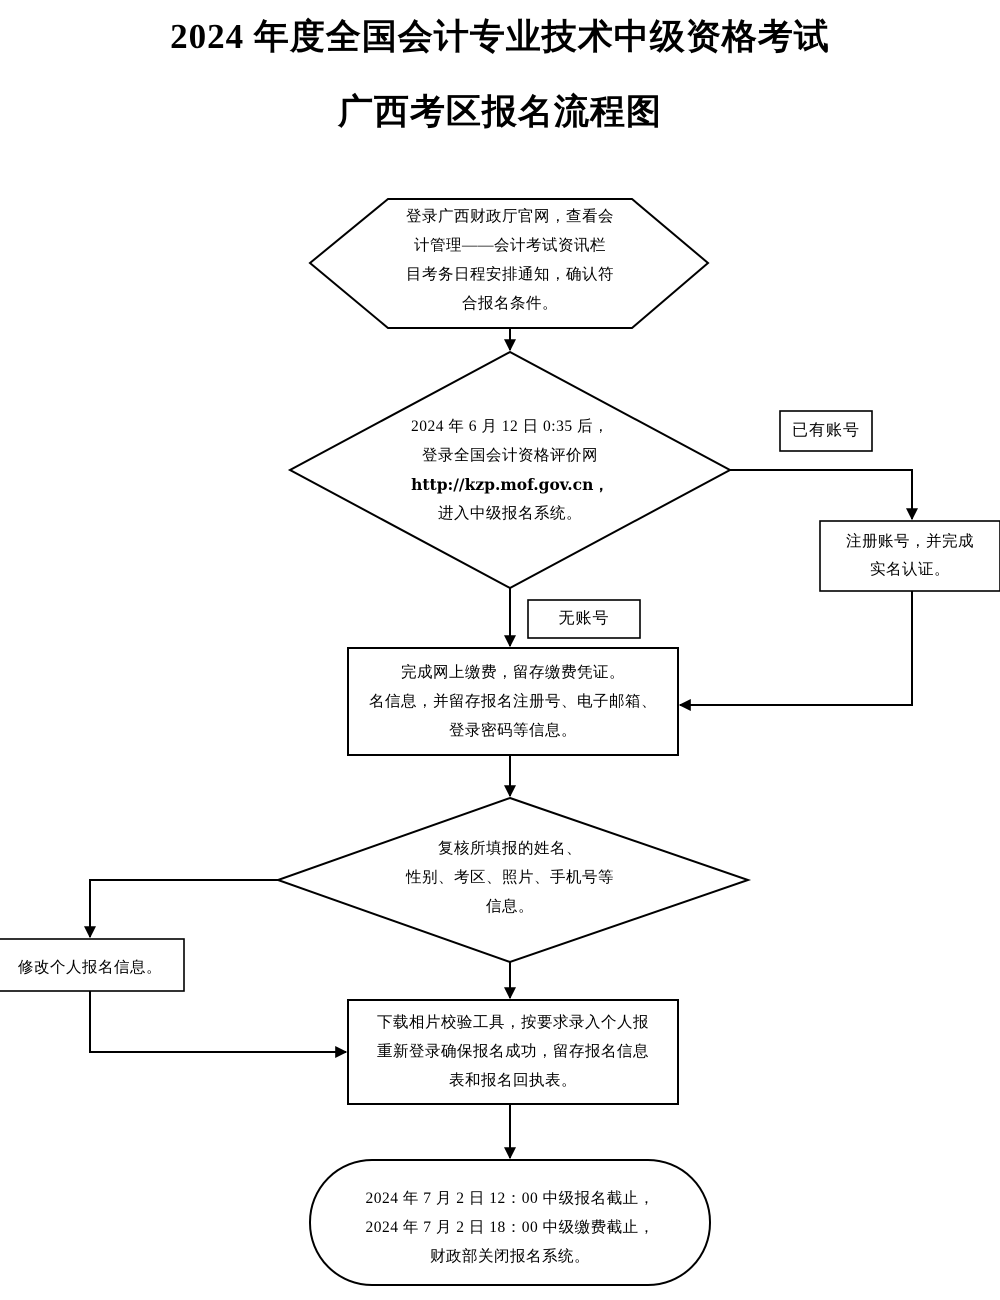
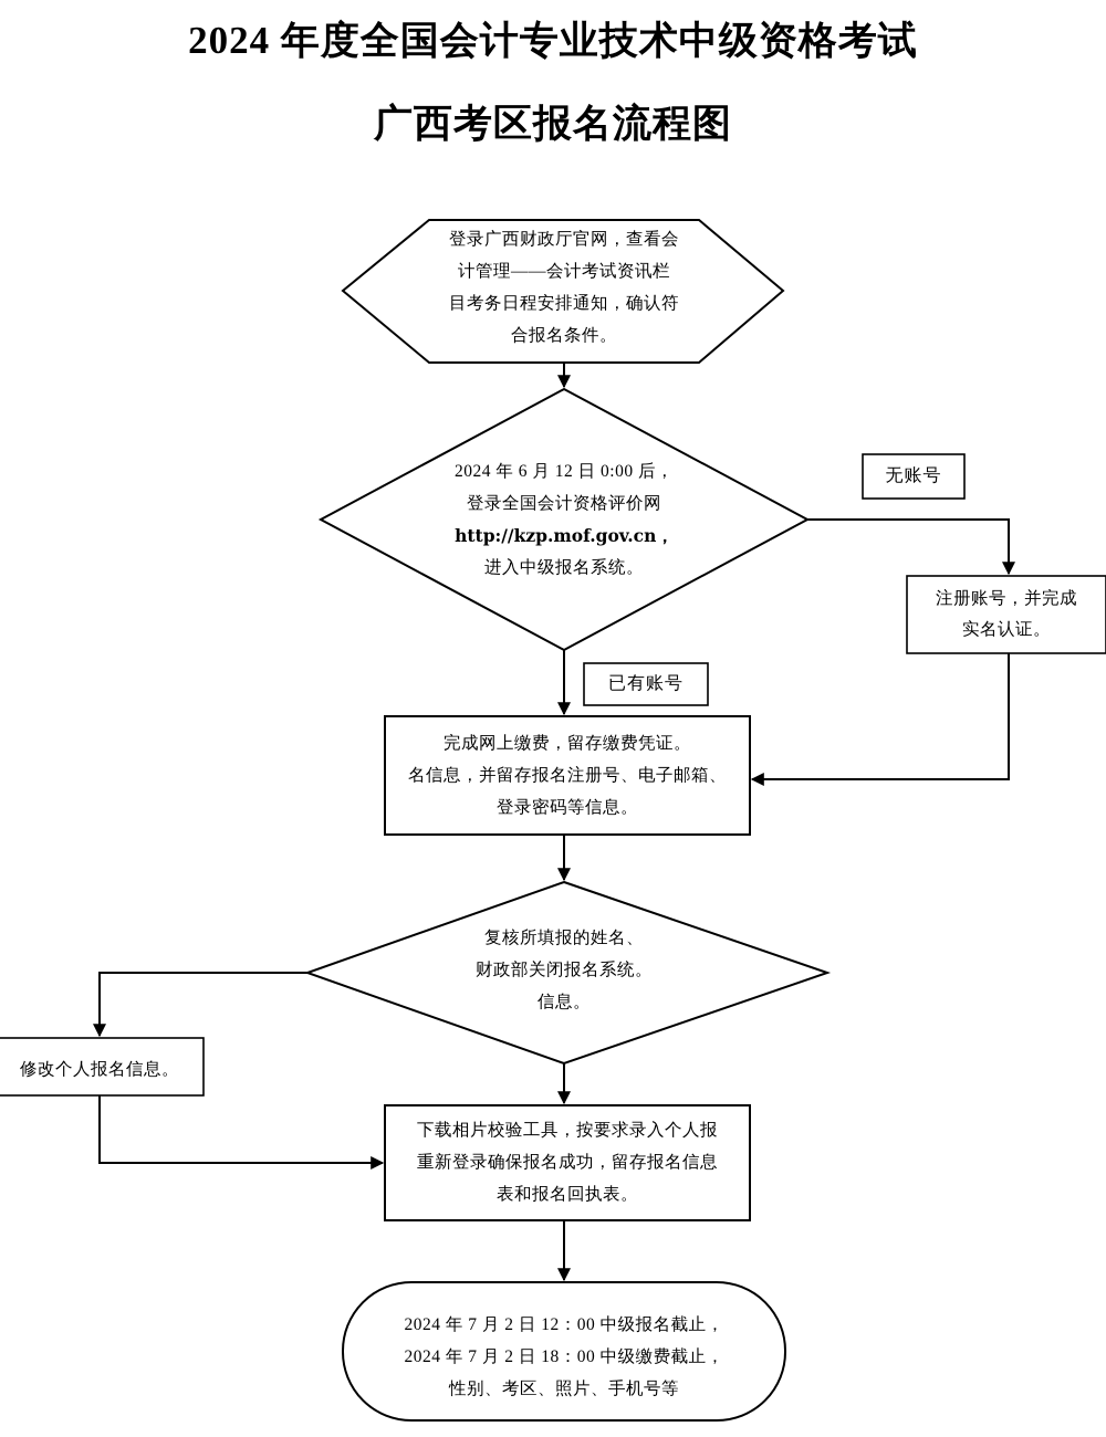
  2024 年度全国会计专业技术中级资格考试
  广西考区报名流程图
  登录广西财政厅官网，查看会
  计管理——会计考试资讯栏
  目考务日程安排通知，确认符
  合报名条件。
- 2024 年 6 月 12 日 0:35 后，
+ 2024 年 6 月 12 日 0:00 后，
  登录全国会计资格评价网
  http://kzp.mof.gov.cn，
  进入中级报名系统。
- 已有账号
+ 无账号
  注册账号，并完成
  实名认证。
- 无账号
+ 已有账号
  完成网上缴费，留存缴费凭证。
  名信息，并留存报名注册号、电子邮箱、
  登录密码等信息。
  复核所填报的姓名、
- 性别、考区、照片、手机号等
+ 财政部关闭报名系统。
  信息。
  修改个人报名信息。
  下载相片校验工具，按要求录入个人报
  重新登录确保报名成功，留存报名信息
  表和报名回执表。
  2024 年 7 月 2 日 12：00 中级报名截止，
  2024 年 7 月 2 日 18：00 中级缴费截止，
- 财政部关闭报名系统。
+ 性别、考区、照片、手机号等
